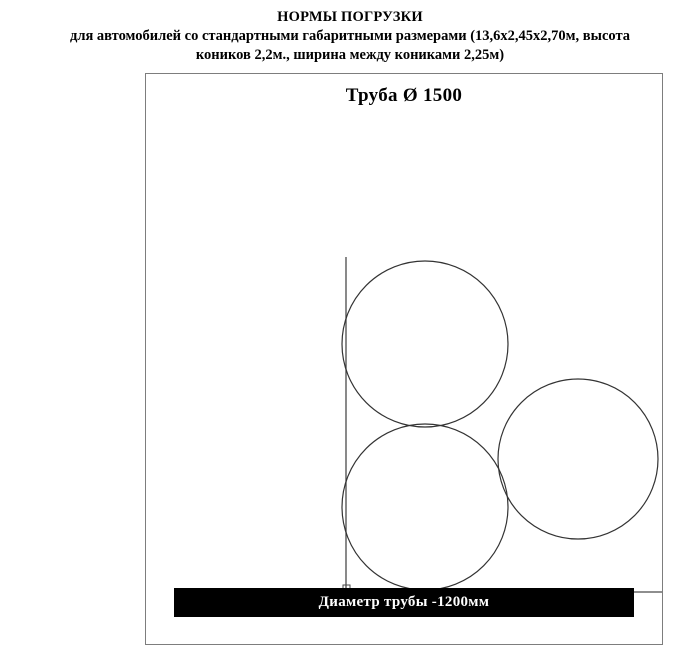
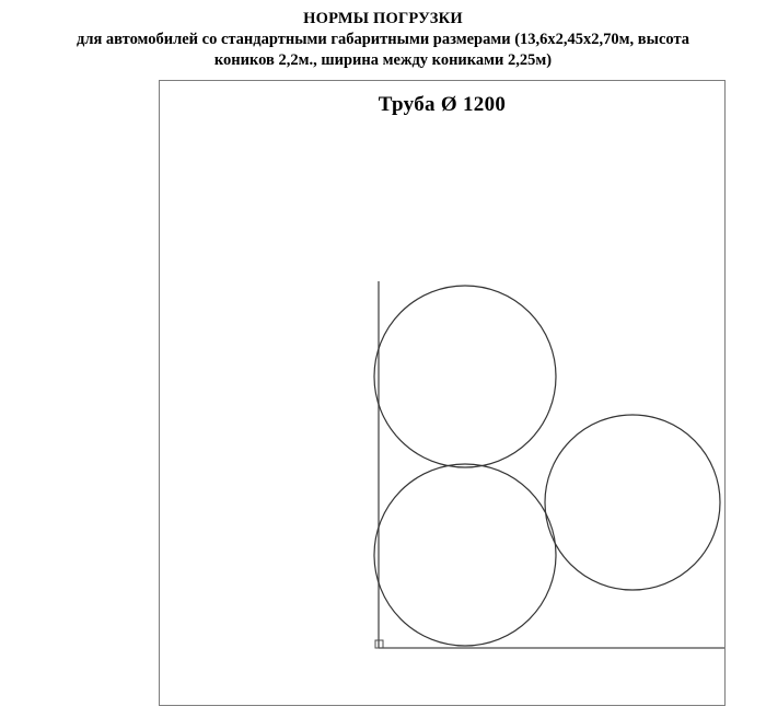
  НОРМЫ ПОГРУЗКИ
  для автомобилей со стандартными габаритными размерами (13,6х2,45х2,70м, высота
  коников 2,2м., ширина между кониками 2,25м)
- Труба Ø 1500
+ Труба Ø 1200
- Диаметр трубы -1200мм
